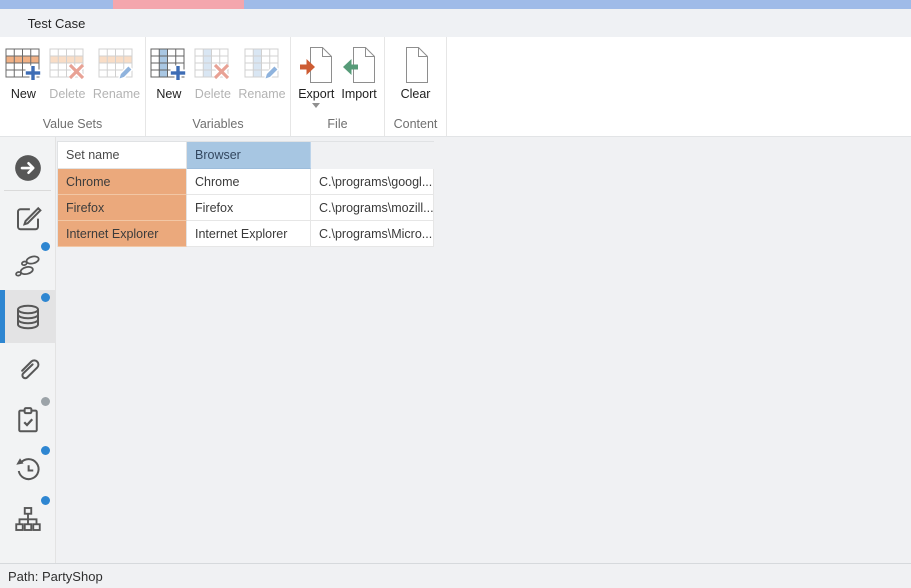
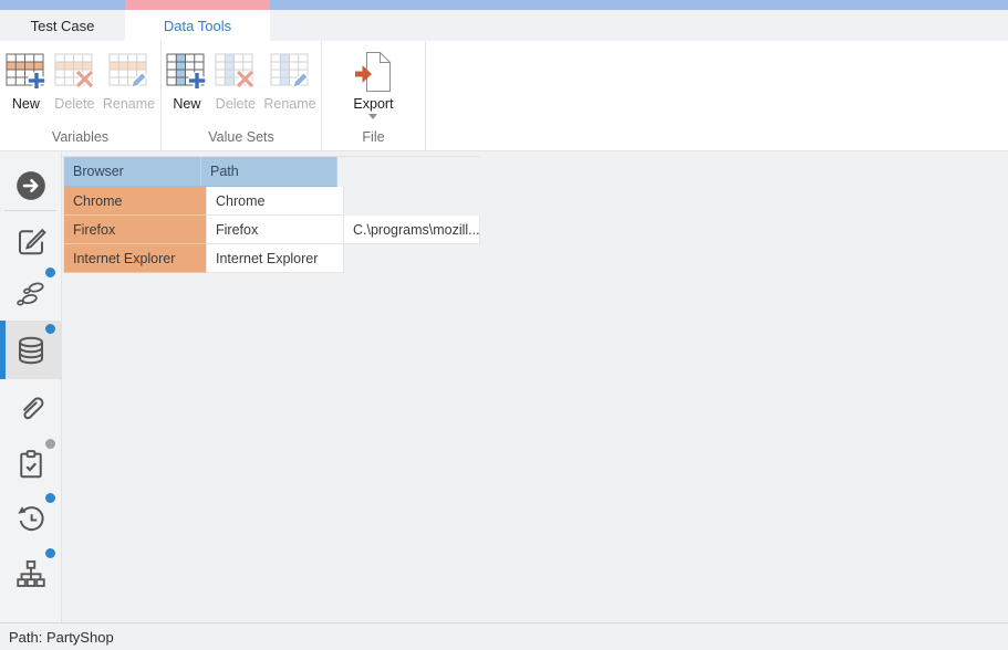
  Test Case
+ Data Tools
  New
  Delete
  Rename
- Value Sets
+ Variables
  New
  Delete
  Rename
- Variables
+ Value Sets
  Export
- Import
  File
- Clear
- Content
- Set name
  Browser
+ Path
  Chrome
  Chrome
- C.\programs\googl...
  Firefox
  Firefox
  C.\programs\mozill...
  Internet Explorer
  Internet Explorer
- C.\programs\Micro...
  Path: PartyShop
